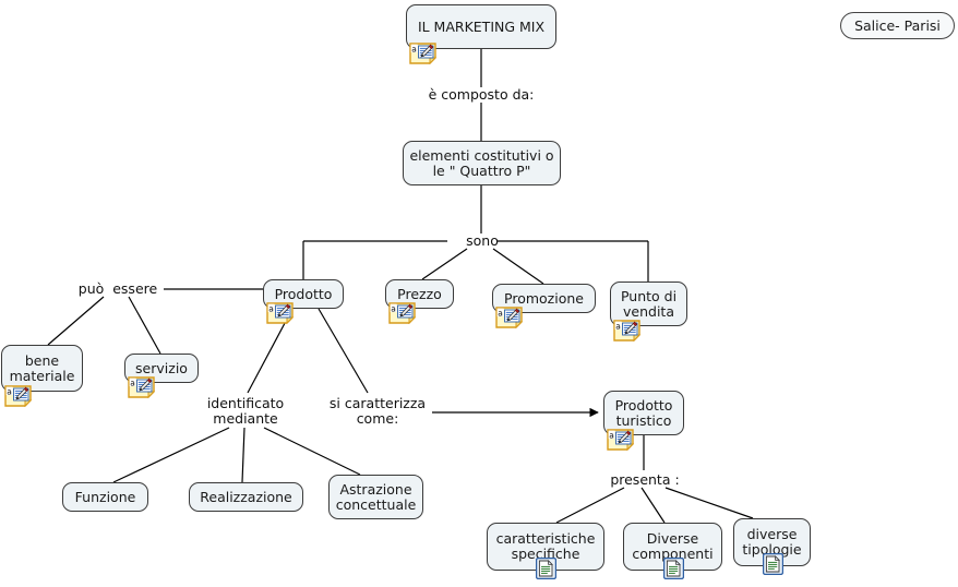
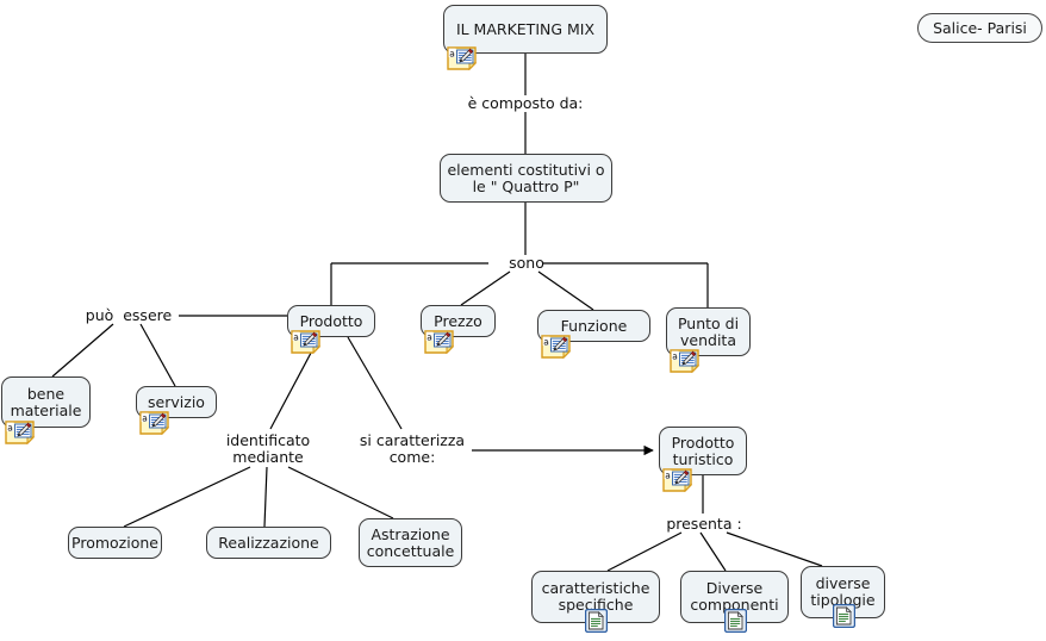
  IL MARKETING MIX
  a
  elementi costitutivi o
  le " Quattro P"
  Prodotto
  a
  Prezzo
  a
- Promozione
+ Funzione
  a
  Punto di
  vendita
  a
  bene
  materiale
  a
  servizio
  a
- Funzione
+ Promozione
  Realizzazione
  Astrazione
  concettuale
  Prodotto
  turistico
  a
  caratteristiche
  specifiche
  Diverse
  componenti
  diverse
  tipologie
  Salice- Parisi
  è composto da:
  sono
  può essere
  identificato
  mediante
  si caratterizza
  come:
  presenta :
